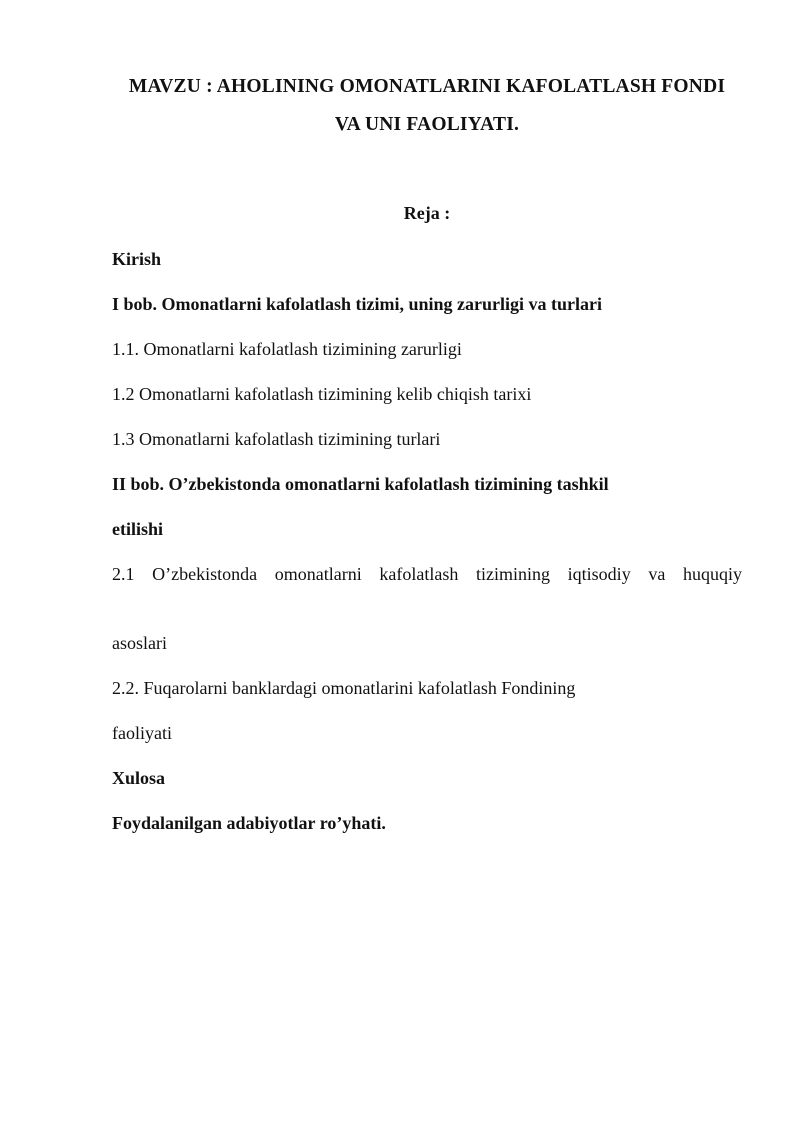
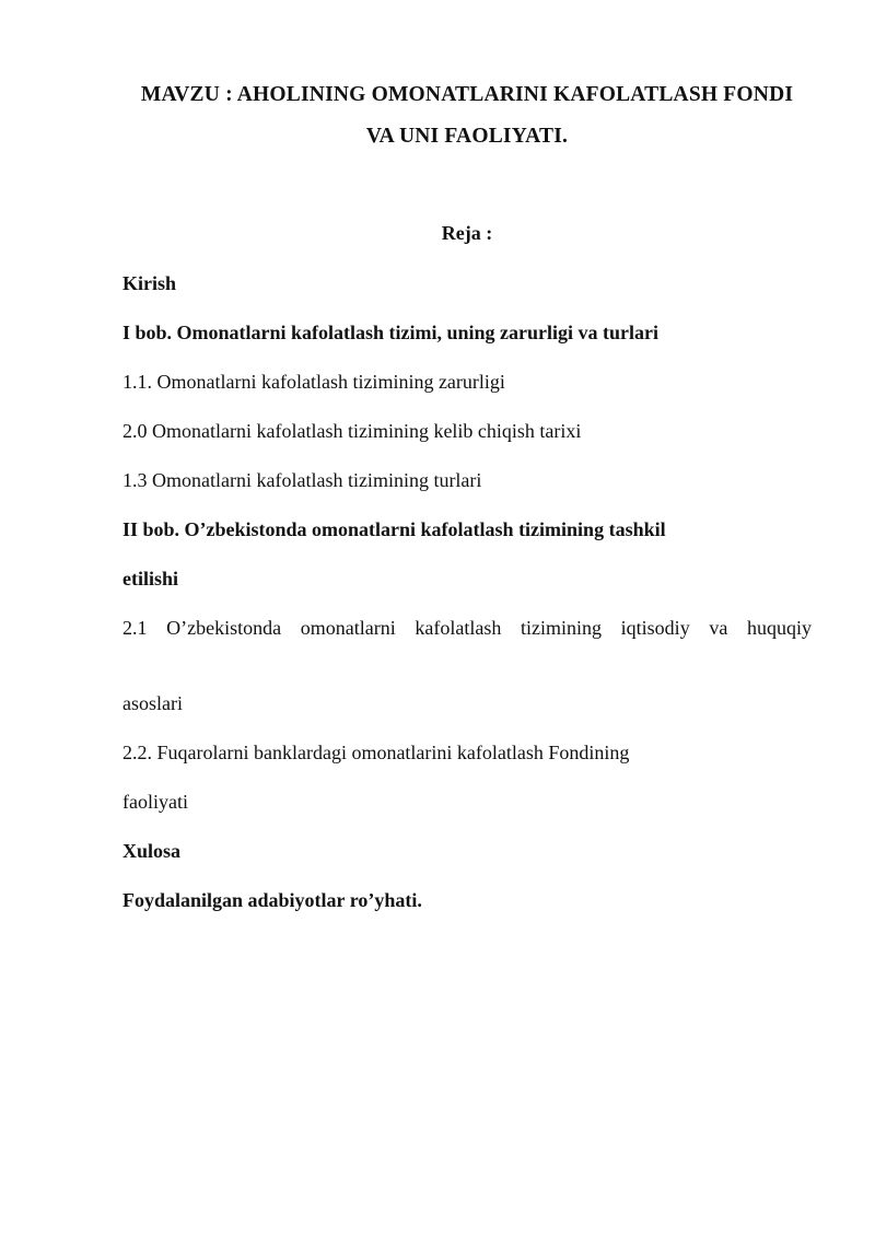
  MAVZU : AHOLINING OMONATLARINI KAFOLATLASH FONDI
  VA UNI FAOLIYATI.
  Reja :
  Kirish
  I bob. Omonatlarni kafolatlash tizimi, uning zarurligi va turlari
  1.1. Omonatlarni kafolatlash tizimining zarurligi
- 1.2 Omonatlarni kafolatlash tizimining kelib chiqish tarixi
+ 2.0 Omonatlarni kafolatlash tizimining kelib chiqish tarixi
  1.3 Omonatlarni kafolatlash tizimining turlari
  II bob. O’zbekistonda omonatlarni kafolatlash tizimining tashkil
  etilishi
  2.1 O’zbekistonda omonatlarni kafolatlash tizimining iqtisodiy va huquqiy
  asoslari
  2.2. Fuqarolarni banklardagi omonatlarini kafolatlash Fondining
  faoliyati
  Xulosa
  Foydalanilgan adabiyotlar ro’yhati.
